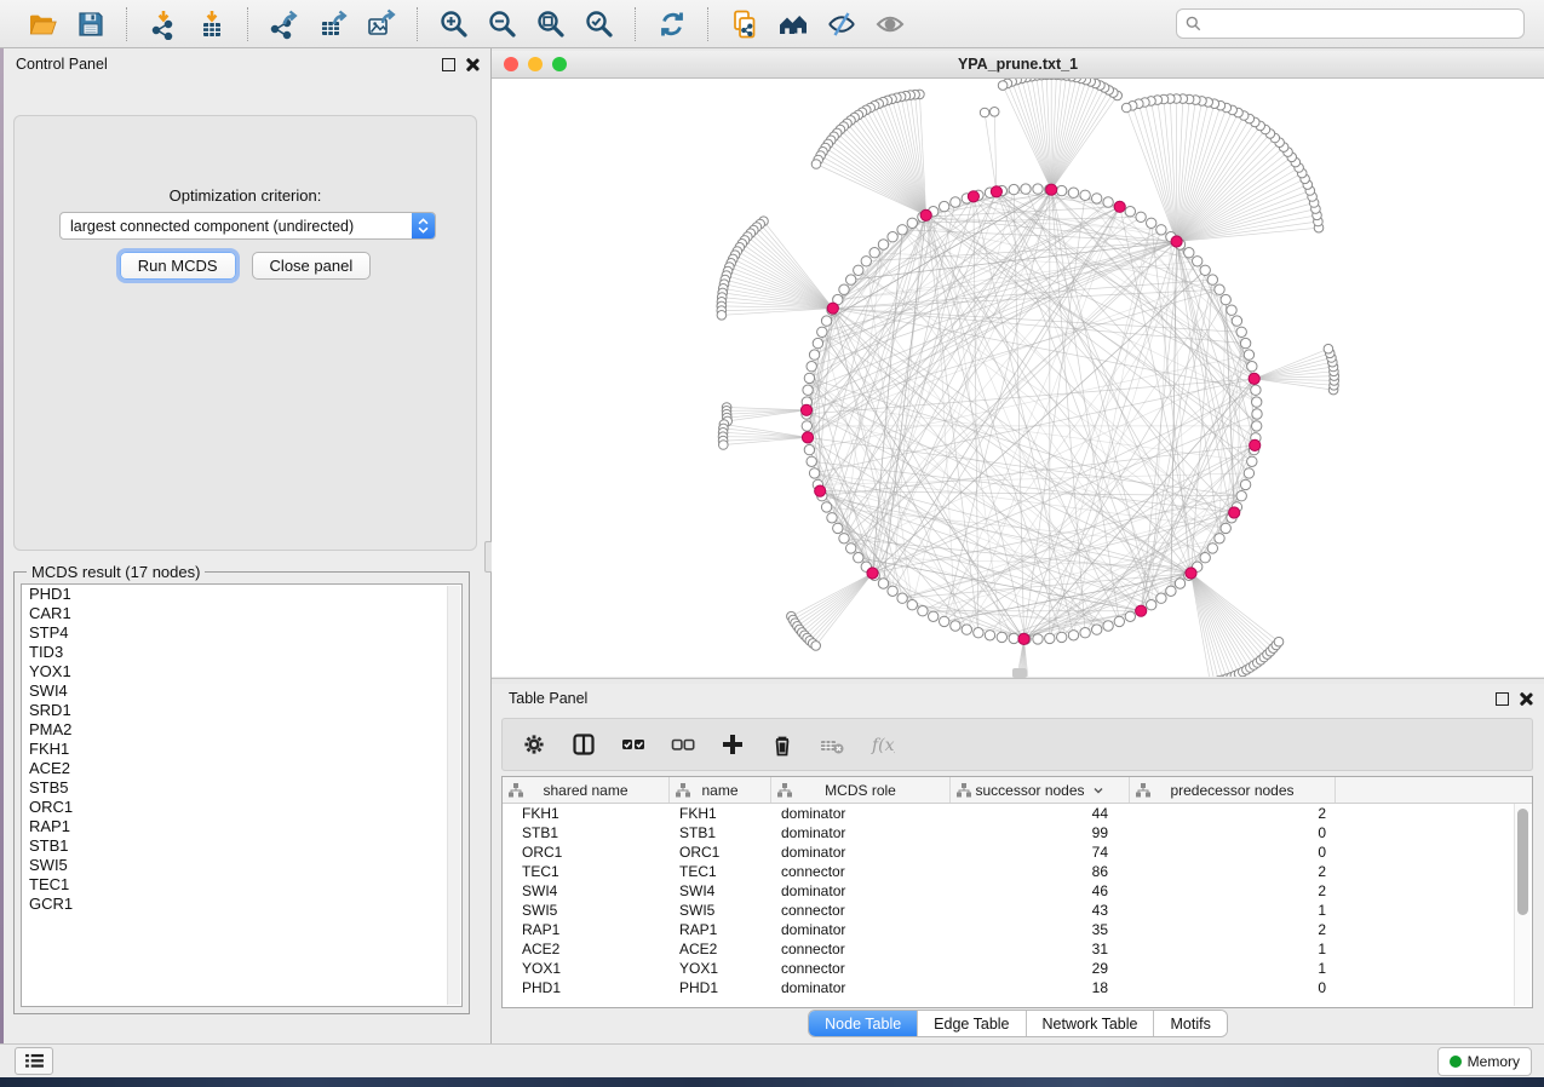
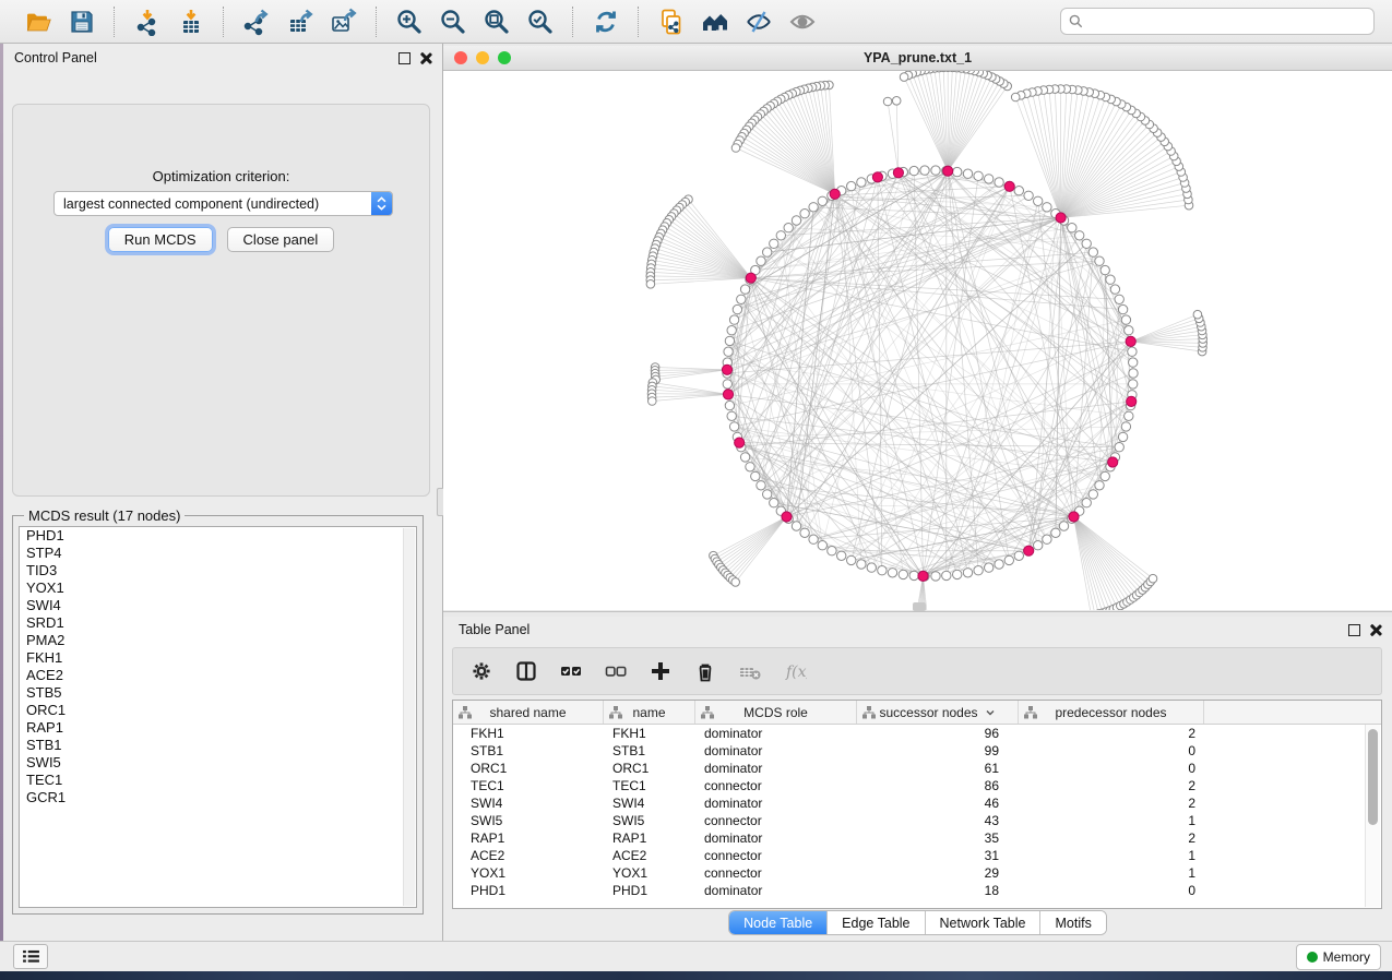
  Control Panel
  Optimization criterion:
  largest connected component (undirected)
  Run MCDS
  Close panel
  MCDS result (17 nodes)
  PHD1
- CAR1
  STP4
  TID3
  YOX1
  SWI4
  SRD1
  PMA2
  FKH1
  ACE2
  STB5
  ORC1
  RAP1
  STB1
  SWI5
  TEC1
  GCR1
  YPA_prune.txt_1
  Table Panel
  f(x
  shared name
  name
  MCDS role
  successor nodes
  predecessor nodes
  FKH1
  FKH1
  dominator
- 44
+ 96
  2
  STB1
  STB1
  dominator
  99
  0
  ORC1
  ORC1
  dominator
- 74
+ 61
  0
  TEC1
  TEC1
  connector
  86
  2
  SWI4
  SWI4
  dominator
  46
  2
  SWI5
  SWI5
  connector
  43
  1
  RAP1
  RAP1
  dominator
  35
  2
  ACE2
  ACE2
  connector
  31
  1
  YOX1
  YOX1
  connector
  29
  1
  PHD1
  PHD1
  dominator
  18
  0
  Node Table
  Edge Table
  Network Table
  Motifs
  Memory
